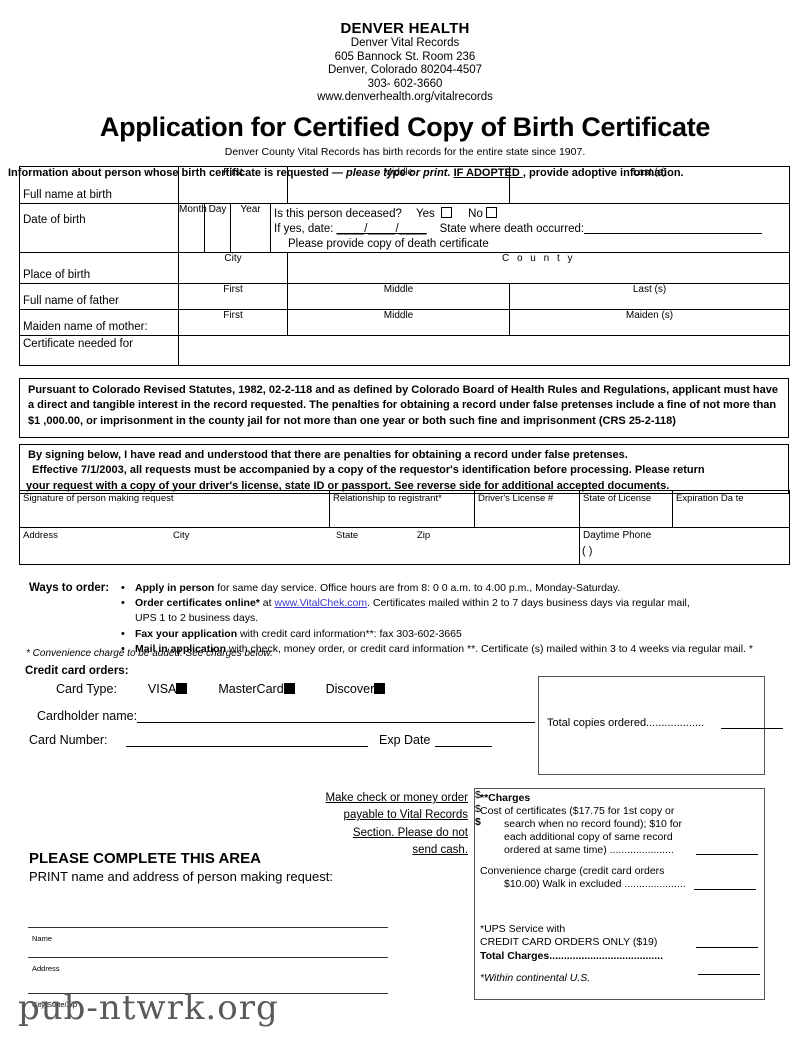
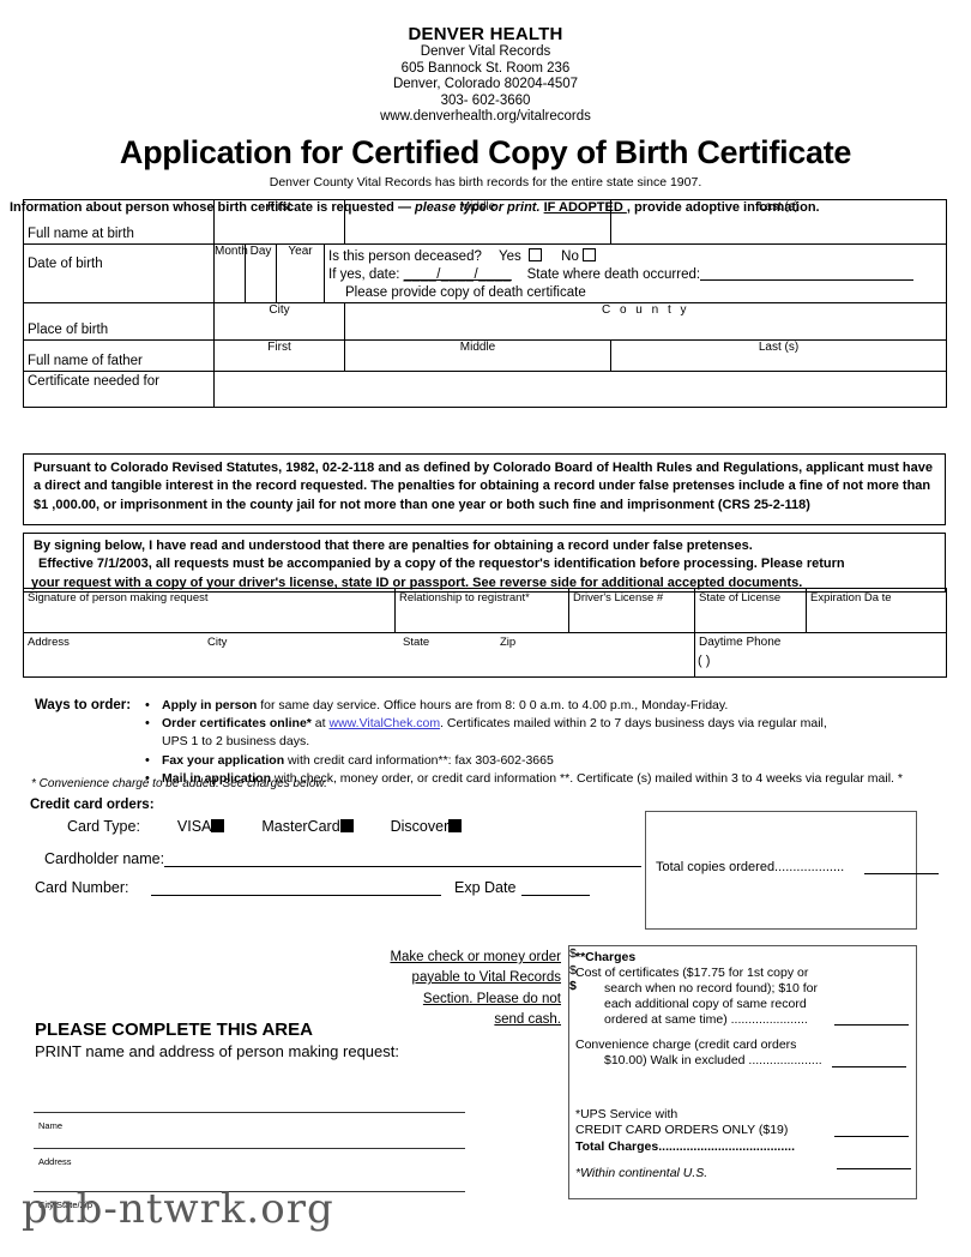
  DENVER HEALTH
  Denver Vital Records
  605 Bannock St. Room 236
  Denver, Colorado 80204-4507
  303- 602-3660
  www.denverhealth.org/vitalrecords
  Application for Certified Copy of Birth Certificate
  Denver County Vital Records has birth records for the entire state since 1907.
  Information about person whose birth certificate is requested — please type or print. IF ADOPTED , provide adoptive information.
  Full name at birth	First	Middle	Last (s)
  Date of birth	Month	Day	Year	Is this person deceased? Yes No If yes, date: ____/____/____ State where death occurred: Please provide copy of death certificate
  Place of birth	City	C o u n t y
  Full name of father	First	Middle	Last (s)
- Maiden name of mother:	First	Middle	Maiden (s)
  Certificate needed for
  Pursuant to Colorado Revised Statutes, 1982, 02-2-118 and as defined by Colorado Board of Health Rules and Regulations, applicant must have a direct and tangible interest in the record requested. The penalties for obtaining a record under false pretenses include a fine of not more than $1 ,000.00, or imprisonment in the county jail for not more than one year or both such fine and imprisonment (CRS 25-2-118)
  By signing below, I have read and understood that there are penalties for obtaining a record under false pretenses.
  Effective 7/1/2003, all requests must be accompanied by a copy of the requestor's identification before processing. Please return
  your request with a copy of your driver's license, state ID or passport. See reverse side for additional accepted documents.
  Signature of person making request	Relationship to registrant*	Driver's License #	State of License	Expiration Da te
  Address City State Zip	Daytime Phone ( )
  Ways to order:
  •
- Apply in person for same day service. Office hours are from 8: 0 0 a.m. to 4.00 p.m., Monday-Saturday.
+ Apply in person for same day service. Office hours are from 8: 0 0 a.m. to 4.00 p.m., Monday-Friday.
  •
  Order certificates online* at www.VitalChek.com. Certificates mailed within 2 to 7 days business days via regular mail,
  UPS 1 to 2 business days.
  •
  Fax your application with credit card information**: fax 303-602-3665
  •
  Mail in application with check, money order, or credit card information **. Certificate (s) mailed within 3 to 4 weeks via regular mail. *
  * Convenience charge to be added. See charges below.
  Credit card orders:
  Card Type: VISA MasterCard Discover
  Cardholder name:
  Card Number: Exp Date
  Total copies ordered...................
  Make check or money order
  payable to Vital Records
  Section. Please do not
  send cash.
  PLEASE COMPLETE THIS AREA
  PRINT name and address of person making request:
  Name
  Address
  City/State/Zip
  **Charges
  Cost of certificates ($17.75 for 1st copy or
  search when no record found); $10 for
  each additional copy of same record
  ordered at same time) ......................
  $
  Convenience charge (credit card orders
  $10.00) Walk in excluded .....................
  $
  *UPS Service with
  CREDIT CARD ORDERS ONLY ($19)
  Total Charges.......................................
  $
  *Within continental U.S.
  pub-ntwrk.org
